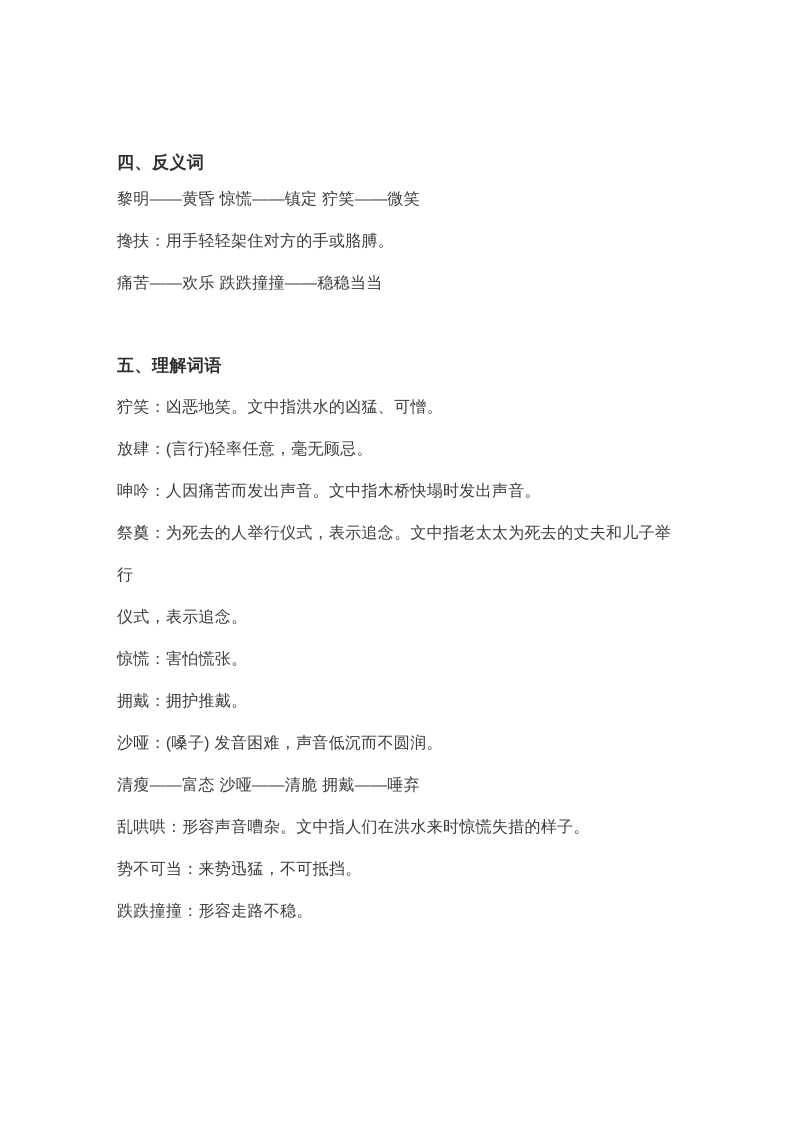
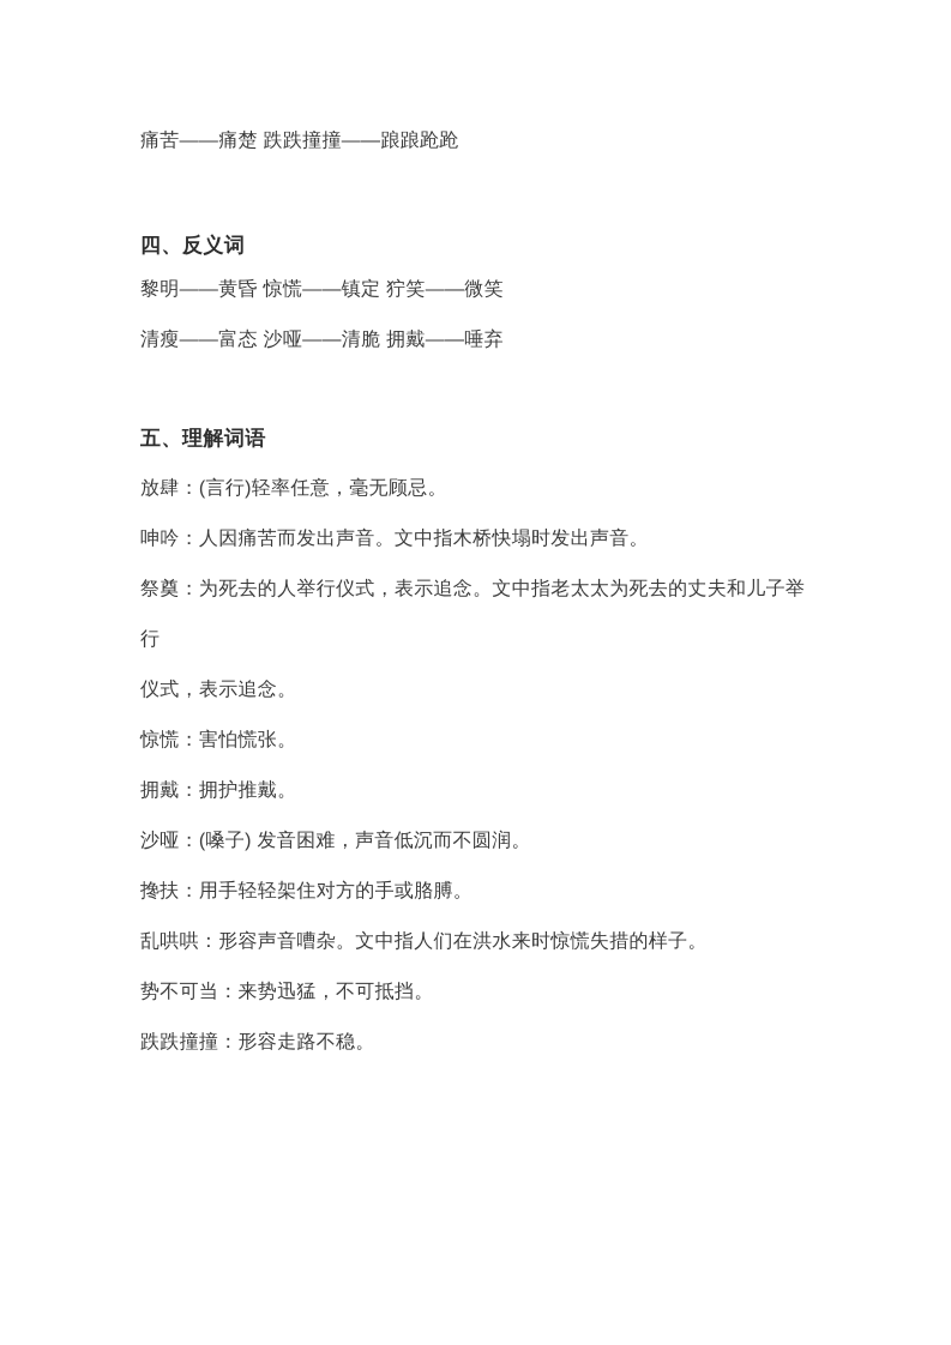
+ 痛苦——痛楚 跌跌撞撞——踉踉跄跄
  四、反义词
  黎明——黄昏 惊慌——镇定 狞笑——微笑
- 搀扶：用手轻轻架住对方的手或胳膊。
+ 清瘦——富态 沙哑——清脆 拥戴——唾弃
- 痛苦——欢乐 跌跌撞撞——稳稳当当
  五、理解词语
- 狞笑：凶恶地笑。文中指洪水的凶猛、可憎。
  放肆：(言行)轻率任意，毫无顾忌。
  呻吟：人因痛苦而发出声音。文中指木桥快塌时发出声音。
  祭奠：为死去的人举行仪式，表示追念。文中指老太太为死去的丈夫和儿子举行
  仪式，表示追念。
  惊慌：害怕慌张。
  拥戴：拥护推戴。
  沙哑：(嗓子) 发音困难，声音低沉而不圆润。
- 清瘦——富态 沙哑——清脆 拥戴——唾弃
+ 搀扶：用手轻轻架住对方的手或胳膊。
  乱哄哄：形容声音嘈杂。文中指人们在洪水来时惊慌失措的样子。
  势不可当：来势迅猛，不可抵挡。
  跌跌撞撞：形容走路不稳。
